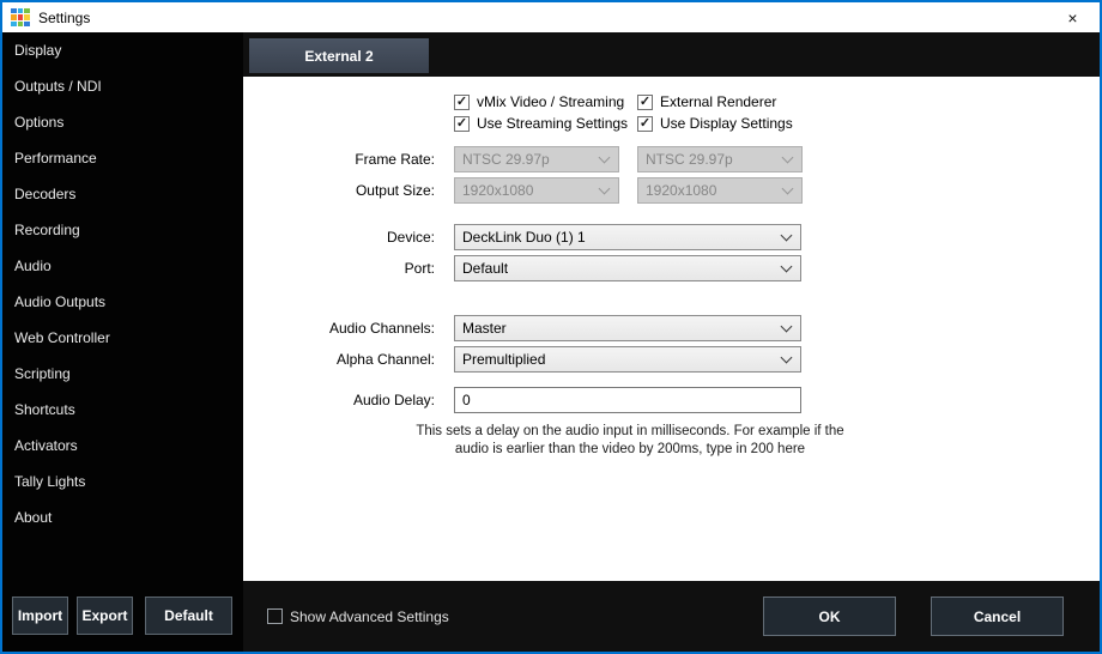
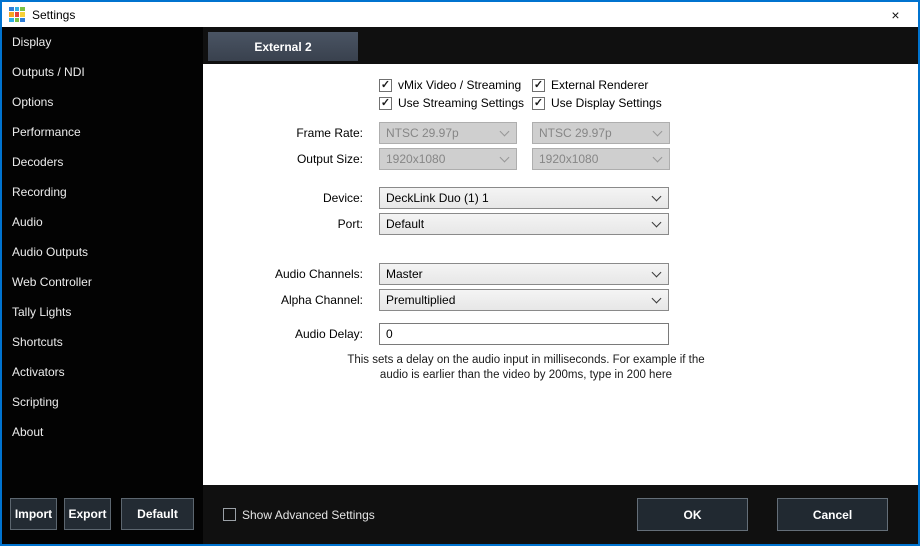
  Settings
  ×
  Display
  Outputs / NDI
  Options
  Performance
  Decoders
  Recording
  Audio
  Audio Outputs
  Web Controller
- Scripting
+ Tally Lights
  Shortcuts
  Activators
- Tally Lights
+ Scripting
  About
  Import
  Export
  Default
  External 2
  vMix Video / Streaming
  External Renderer
  Use Streaming Settings
  Use Display Settings
  Frame Rate:
  NTSC 29.97p
  NTSC 29.97p
  Output Size:
  1920x1080
  1920x1080
  Device:
  DeckLink Duo (1) 1
  Port:
  Default
  Audio Channels:
  Master
  Alpha Channel:
  Premultiplied
  Audio Delay:
  0
  This sets a delay on the audio input in milliseconds. For example if the audio is earlier than the video by 200ms, type in 200 here
  Show Advanced Settings
  OK
  Cancel
